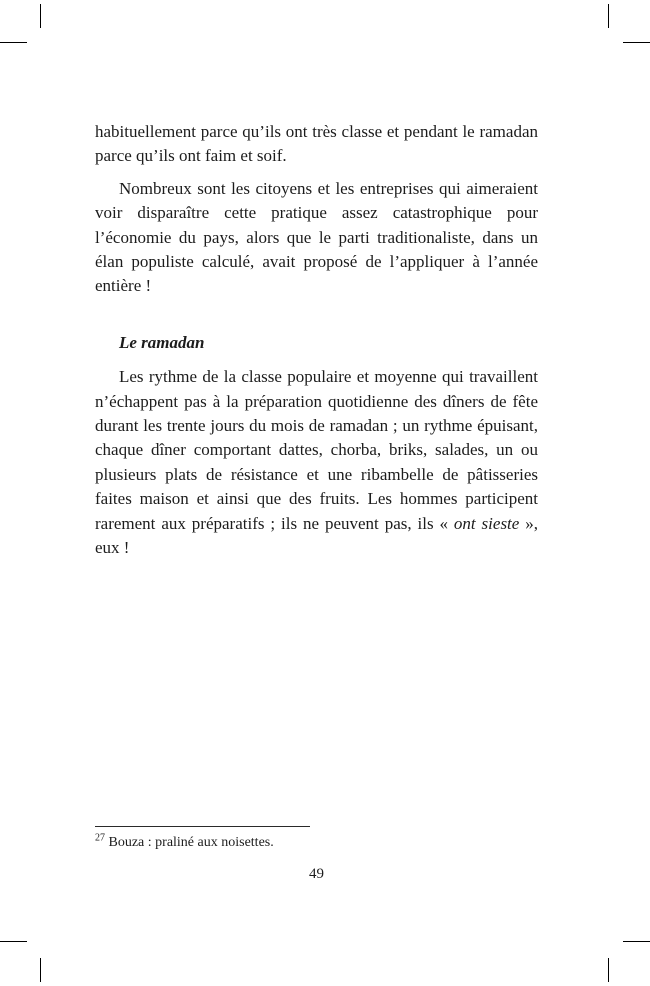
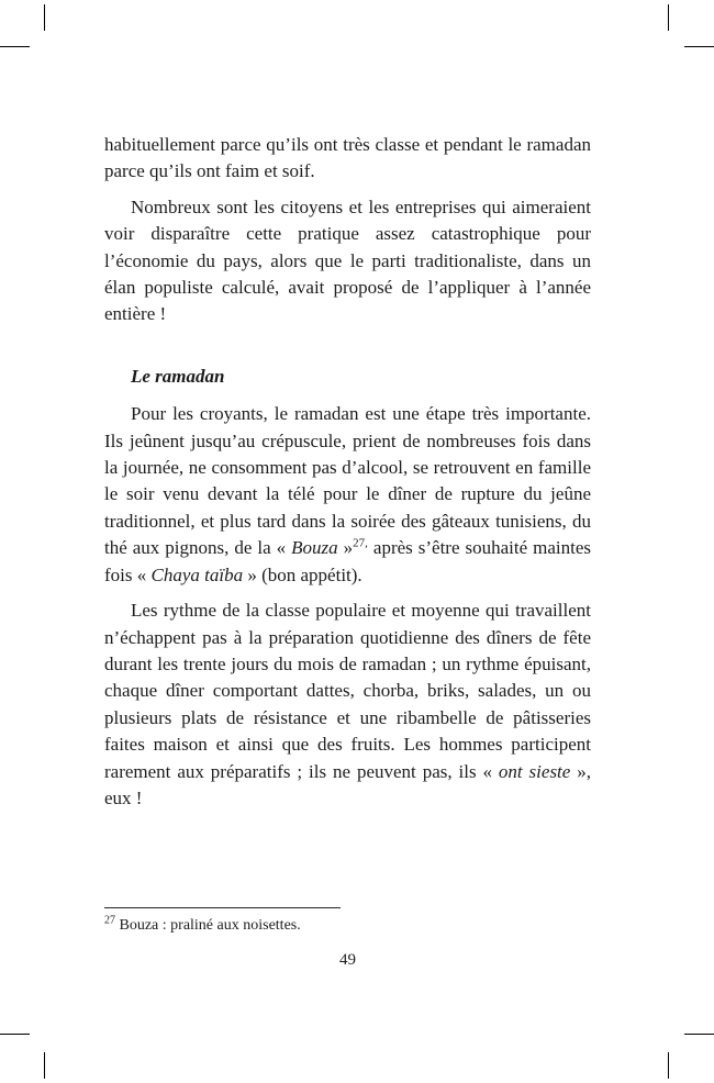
  habituellement parce qu’ils ont très classe et pendant le ramadan parce qu’ils ont faim et soif.
  Nombreux sont les citoyens et les entreprises qui aimeraient voir disparaître cette pratique assez catastrophique pour l’économie du pays, alors que le parti traditionaliste, dans un élan populiste calculé, avait proposé de l’appliquer à l’année entière !
  Le ramadan
+ Pour les croyants, le ramadan est une étape très importante. Ils jeûnent jusqu’au crépuscule, prient de nombreuses fois dans la journée, ne consomment pas d’alcool, se retrouvent en famille le soir venu devant la télé pour le dîner de rupture du jeûne traditionnel, et plus tard dans la soirée des gâteaux tunisiens, du thé aux pignons, de la « Bouza »27, après s’être souhaité maintes fois « Chaya taïba » (bon appétit).
  Les rythme de la classe populaire et moyenne qui travaillent n’échappent pas à la préparation quotidienne des dîners de fête durant les trente jours du mois de ramadan ; un rythme épuisant, chaque dîner comportant dattes, chorba, briks, salades, un ou plusieurs plats de résistance et une ribambelle de pâtisseries faites maison et ainsi que des fruits. Les hommes participent rarement aux préparatifs ; ils ne peuvent pas, ils « ont sieste », eux !
  27 Bouza : praliné aux noisettes.
  49
